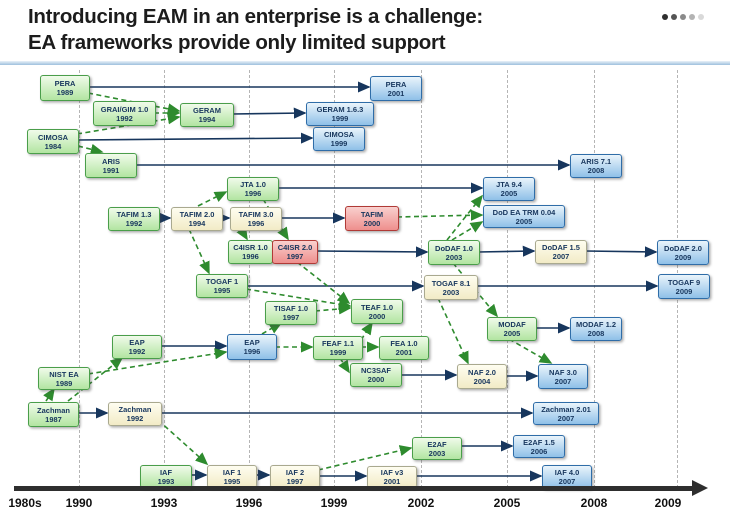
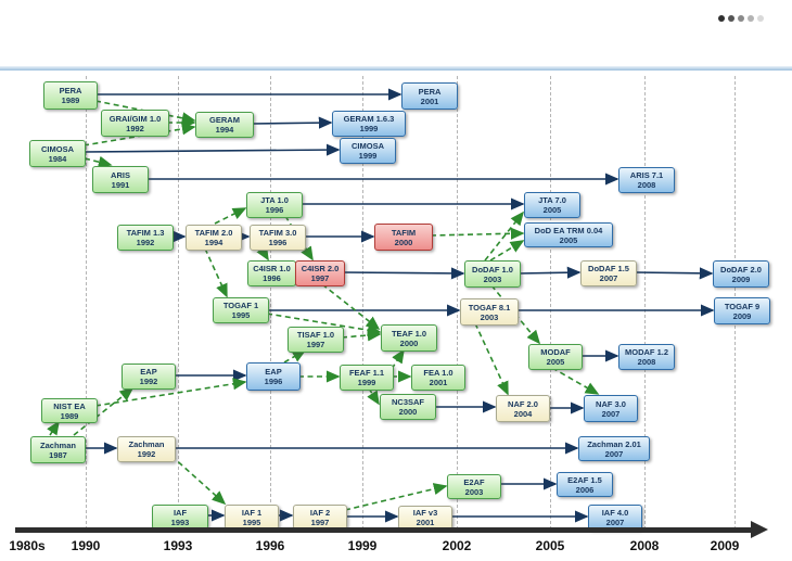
- Introducing EAM in an enterprise is a challenge:
- EA frameworks provide only limited support
  PERA
  1989
  GRAI/GIM 1.0
  1992
  GERAM
  1994
  CIMOSA
  1984
  ARIS
  1991
  PERA
  2001
  GERAM 1.6.3
  1999
  CIMOSA
  1999
  ARIS 7.1
  2008
  JTA 1.0
  1996
- JTA 9.4
+ JTA 7.0
  2005
  TAFIM 1.3
  1992
  TAFIM 2.0
  1994
  TAFIM 3.0
  1996
  TAFIM
  2000
  DoD EA TRM 0.04
  2005
  C4ISR 1.0
  1996
  C4ISR 2.0
  1997
  DoDAF 1.0
  2003
  DoDAF 1.5
  2007
  DoDAF 2.0
  2009
  TOGAF 1
  1995
  TOGAF 8.1
  2003
  TOGAF 9
  2009
  TISAF 1.0
  1997
  TEAF 1.0
  2000
  MODAF
  2005
  MODAF 1.2
  2008
  EAP
  1992
  EAP
  1996
  FEAF 1.1
  1999
  FEA 1.0
  2001
  NIST EA
  1989
  NC3SAF
  2000
  NAF 2.0
  2004
  NAF 3.0
  2007
  Zachman
  1987
  Zachman
  1992
  Zachman 2.01
  2007
  E2AF
  2003
  E2AF 1.5
  2006
  IAF
  1993
  IAF 1
  1995
  IAF 2
  1997
  IAF v3
  2001
  IAF 4.0
  2007
  1980s
  1990
  1993
  1996
  1999
  2002
  2005
  2008
  2009
